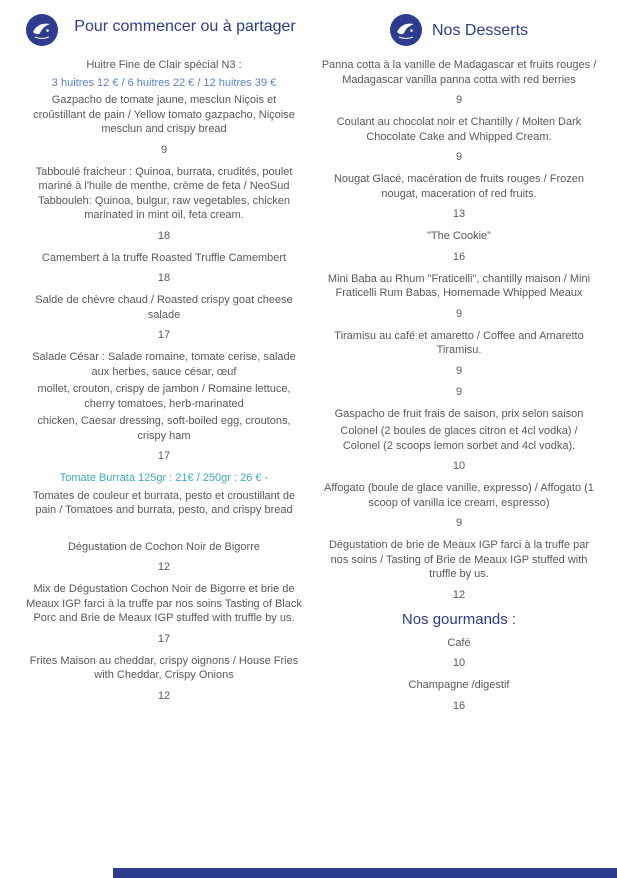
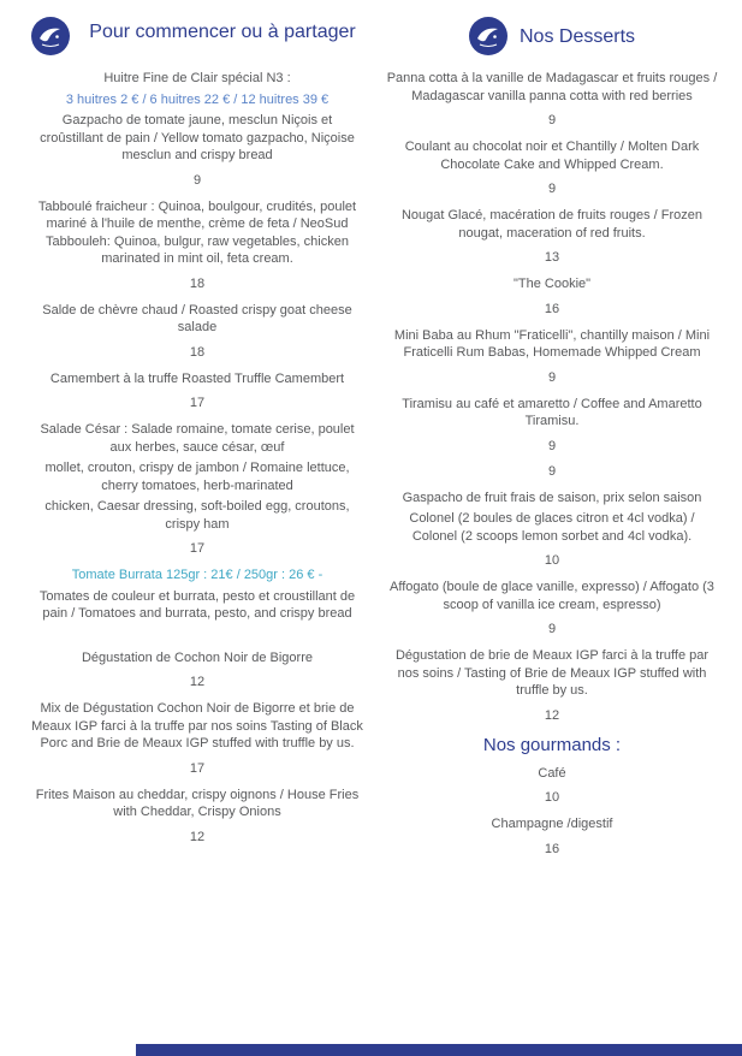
  Pour commencer ou à partager
  Huitre Fine de Clair spécial N3 :
- 3 huitres 12 € / 6 huitres 22 € / 12 huitres 39 €
+ 3 huitres 2 € / 6 huitres 22 € / 12 huitres 39 €
  Gazpacho de tomate jaune, mesclun Niçois et croûstillant de pain / Yellow tomato gazpacho, Niçoise mesclun and crispy bread
  9
- Tabboulé fraicheur : Quinoa, burrata, crudités, poulet mariné à l'huile de menthe, crème de feta / NeoSud Tabbouleh: Quinoa, bulgur, raw vegetables, chicken marinated in mint oil, feta cream.
+ Tabboulé fraicheur : Quinoa, boulgour, crudités, poulet mariné à l'huile de menthe, crème de feta / NeoSud Tabbouleh: Quinoa, bulgur, raw vegetables, chicken marinated in mint oil, feta cream.
  18
- Camembert à la truffe Roasted Truffle Camembert
+ Salde de chèvre chaud / Roasted crispy goat cheese salade
  18
- Salde de chèvre chaud / Roasted crispy goat cheese salade
+ Camembert à la truffe Roasted Truffle Camembert
  17
- Salade César : Salade romaine, tomate cerise, salade aux herbes, sauce césar, œuf
+ Salade César : Salade romaine, tomate cerise, poulet aux herbes, sauce césar, œuf
  mollet, crouton, crispy de jambon / Romaine lettuce, cherry tomatoes, herb-marinated
  chicken, Caesar dressing, soft-boiled egg, croutons, crispy ham
  17
  Tomate Burrata 125gr : 21€ / 250gr : 26 € -
  Tomates de couleur et burrata, pesto et croustillant de pain / Tomatoes and burrata, pesto, and crispy bread
  Dégustation de Cochon Noir de Bigorre
  12
  Mix de Dégustation Cochon Noir de Bigorre et brie de Meaux IGP farci à la truffe par nos soins Tasting of Black Porc and Brie de Meaux IGP stuffed with truffle by us.
  17
  Frites Maison au cheddar, crispy oignons / House Fries with Cheddar, Crispy Onions
  12
  Nos Desserts
  Panna cotta à la vanille de Madagascar et fruits rouges / Madagascar vanilla panna cotta with red berries
  9
  Coulant au chocolat noir et Chantilly / Molten Dark Chocolate Cake and Whipped Cream.
  9
  Nougat Glacé, macération de fruits rouges / Frozen nougat, maceration of red fruits.
  13
  "The Cookie"
  16
- Mini Baba au Rhum "Fraticelli", chantilly maison / Mini Fraticelli Rum Babas, Homemade Whipped Meaux
+ Mini Baba au Rhum "Fraticelli", chantilly maison / Mini Fraticelli Rum Babas, Homemade Whipped Cream
  9
  Tiramisu au café et amaretto / Coffee and Amaretto Tiramisu.
  9
  9
  Gaspacho de fruit frais de saison, prix selon saison
  Colonel (2 boules de glaces citron et 4cl vodka) / Colonel (2 scoops lemon sorbet and 4cl vodka).
  10
- Affogato (boule de glace vanille, expresso) / Affogato (1 scoop of vanilla ice cream, espresso)
+ Affogato (boule de glace vanille, expresso) / Affogato (3 scoop of vanilla ice cream, espresso)
  9
  Dégustation de brie de Meaux IGP farci à la truffe par nos soins / Tasting of Brie de Meaux IGP stuffed with truffle by us.
  12
  Nos gourmands :
  Café
  10
  Champagne /digestif
  16
